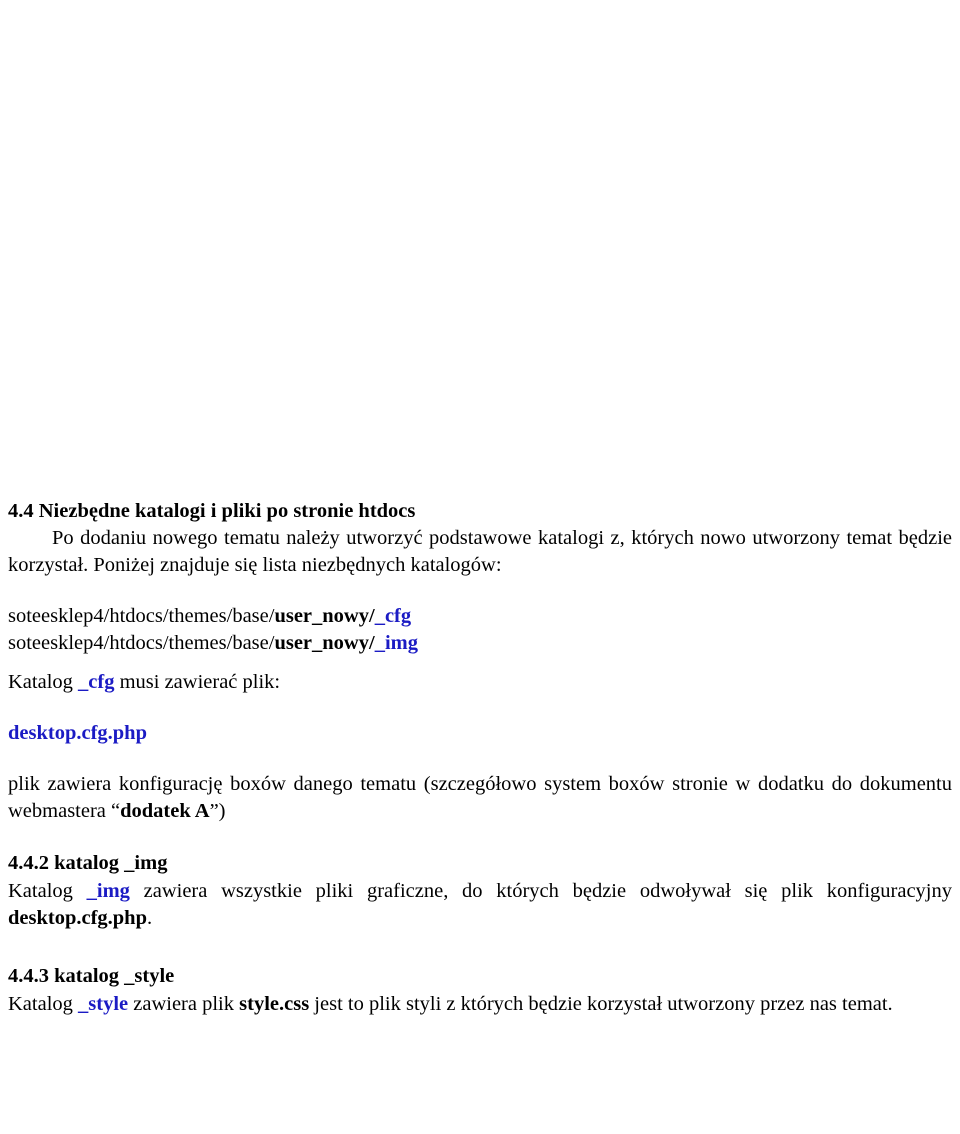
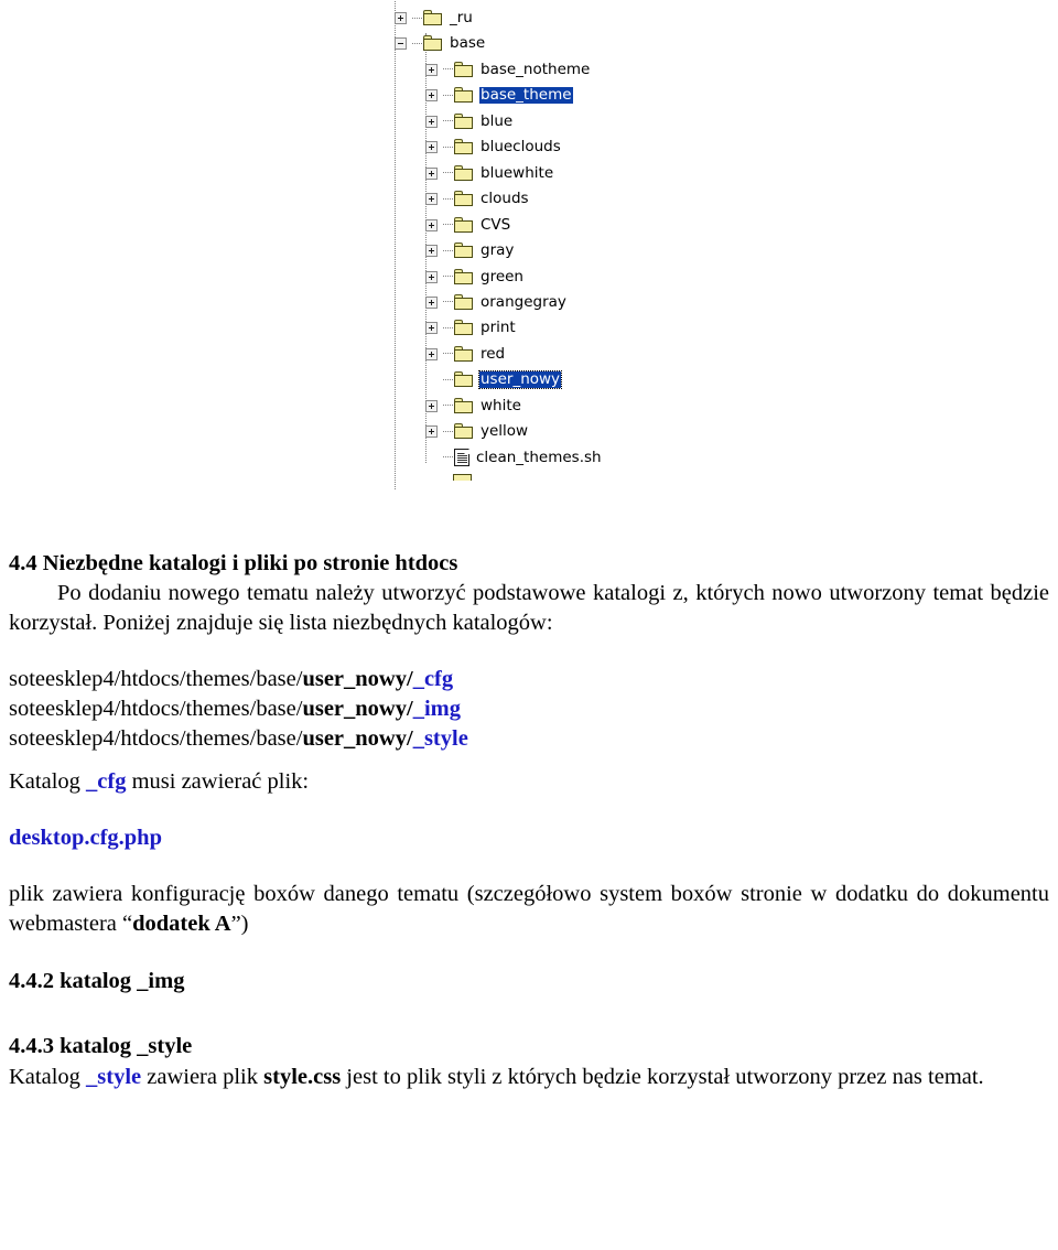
+ _ru
+ base
+ base_notheme
+ base_theme
+ blue
+ blueclouds
+ bluewhite
+ clouds
+ CVS
+ gray
+ green
+ orangegray
+ print
+ red
+ user_nowy
+ white
+ yellow
+ clean_themes.sh
  4.4 Niezbędne katalogi i pliki po stronie htdocs
  Po dodaniu nowego tematu należy utworzyć podstawowe katalogi z, których nowo utworzony temat będzie korzystał. Poniżej znajduje się lista niezbędnych katalogów:
  soteesklep4/htdocs/themes/base/user_nowy/_cfg
  soteesklep4/htdocs/themes/base/user_nowy/_img
+ soteesklep4/htdocs/themes/base/user_nowy/_style
  Katalog _cfg musi zawierać plik:
  desktop.cfg.php
  plik zawiera konfigurację boxów danego tematu (szczegółowo system boxów stronie w dodatku do dokumentu webmastera “dodatek A”)
  4.4.2 katalog _img
- Katalog _img zawiera wszystkie pliki graficzne, do których będzie odwoływał się plik konfiguracyjny desktop.cfg.php.
  4.4.3 katalog _style
  Katalog _style zawiera plik style.css jest to plik styli z których będzie korzystał utworzony przez nas temat.
